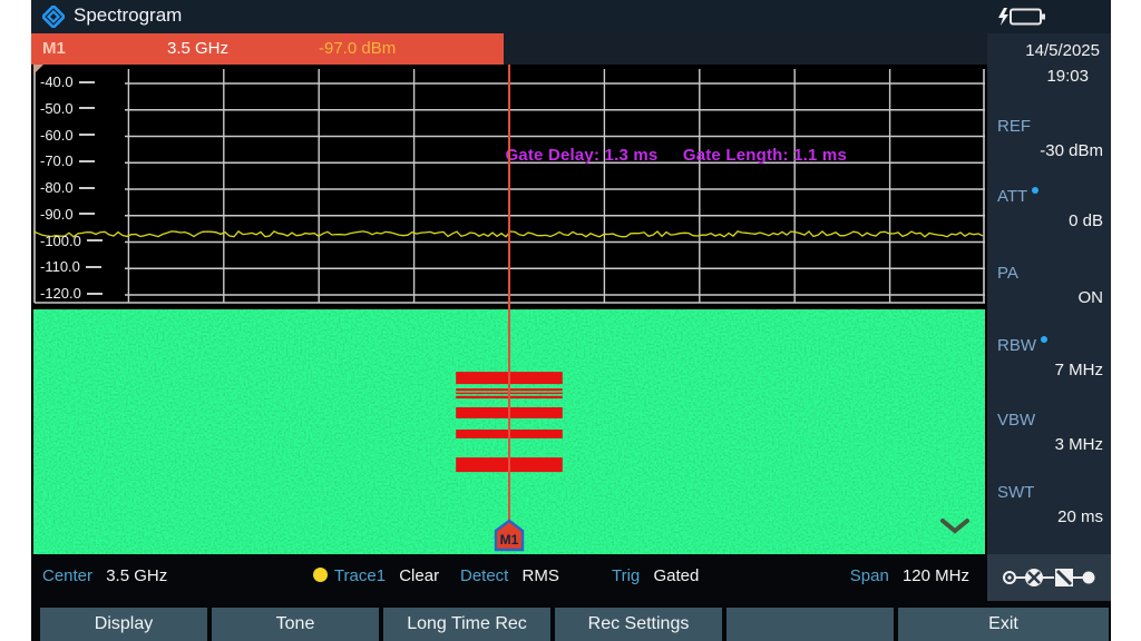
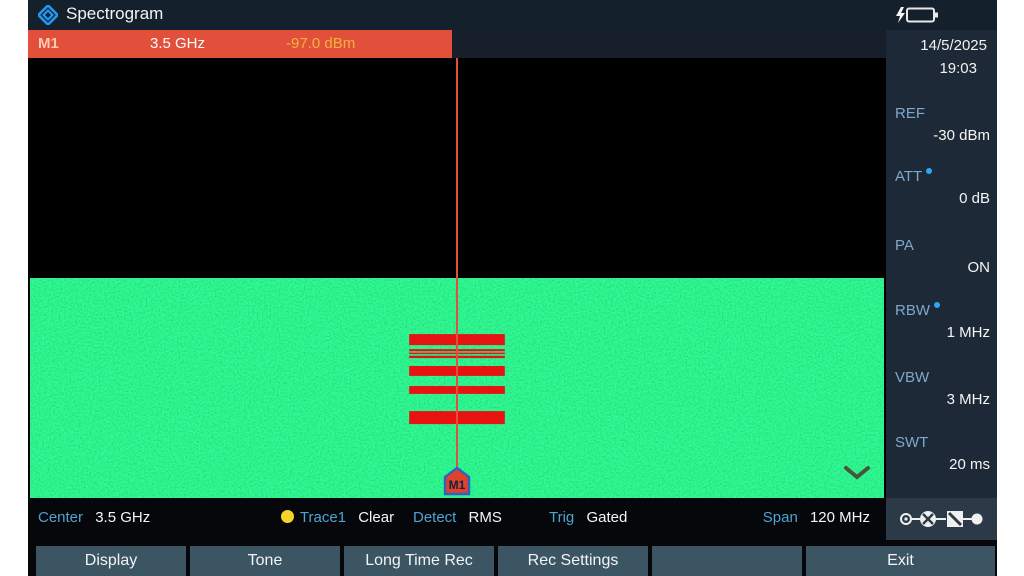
  Spectrogram
  M1
  3.5 GHz
  -97.0 dBm
- -40.0
- -50.0
- -60.0
- -70.0
- -80.0
- -90.0
- -100.0
- -110.0
- -120.0
- Gate Delay: 1.3 ms Gate Length: 1.1 ms
  M1
  Center 3.5 GHz
  Trace1 Clear
  Detect RMS
  Trig Gated
  Span 120 MHz
  14/5/2025
  19:03
  REF
  -30 dBm
  ATT
  0 dB
  PA
  ON
  RBW
- 7 MHz
+ 1 MHz
  VBW
  3 MHz
  SWT
  20 ms
  Display
  Tone
  Long Time Rec
  Rec Settings
  Exit
